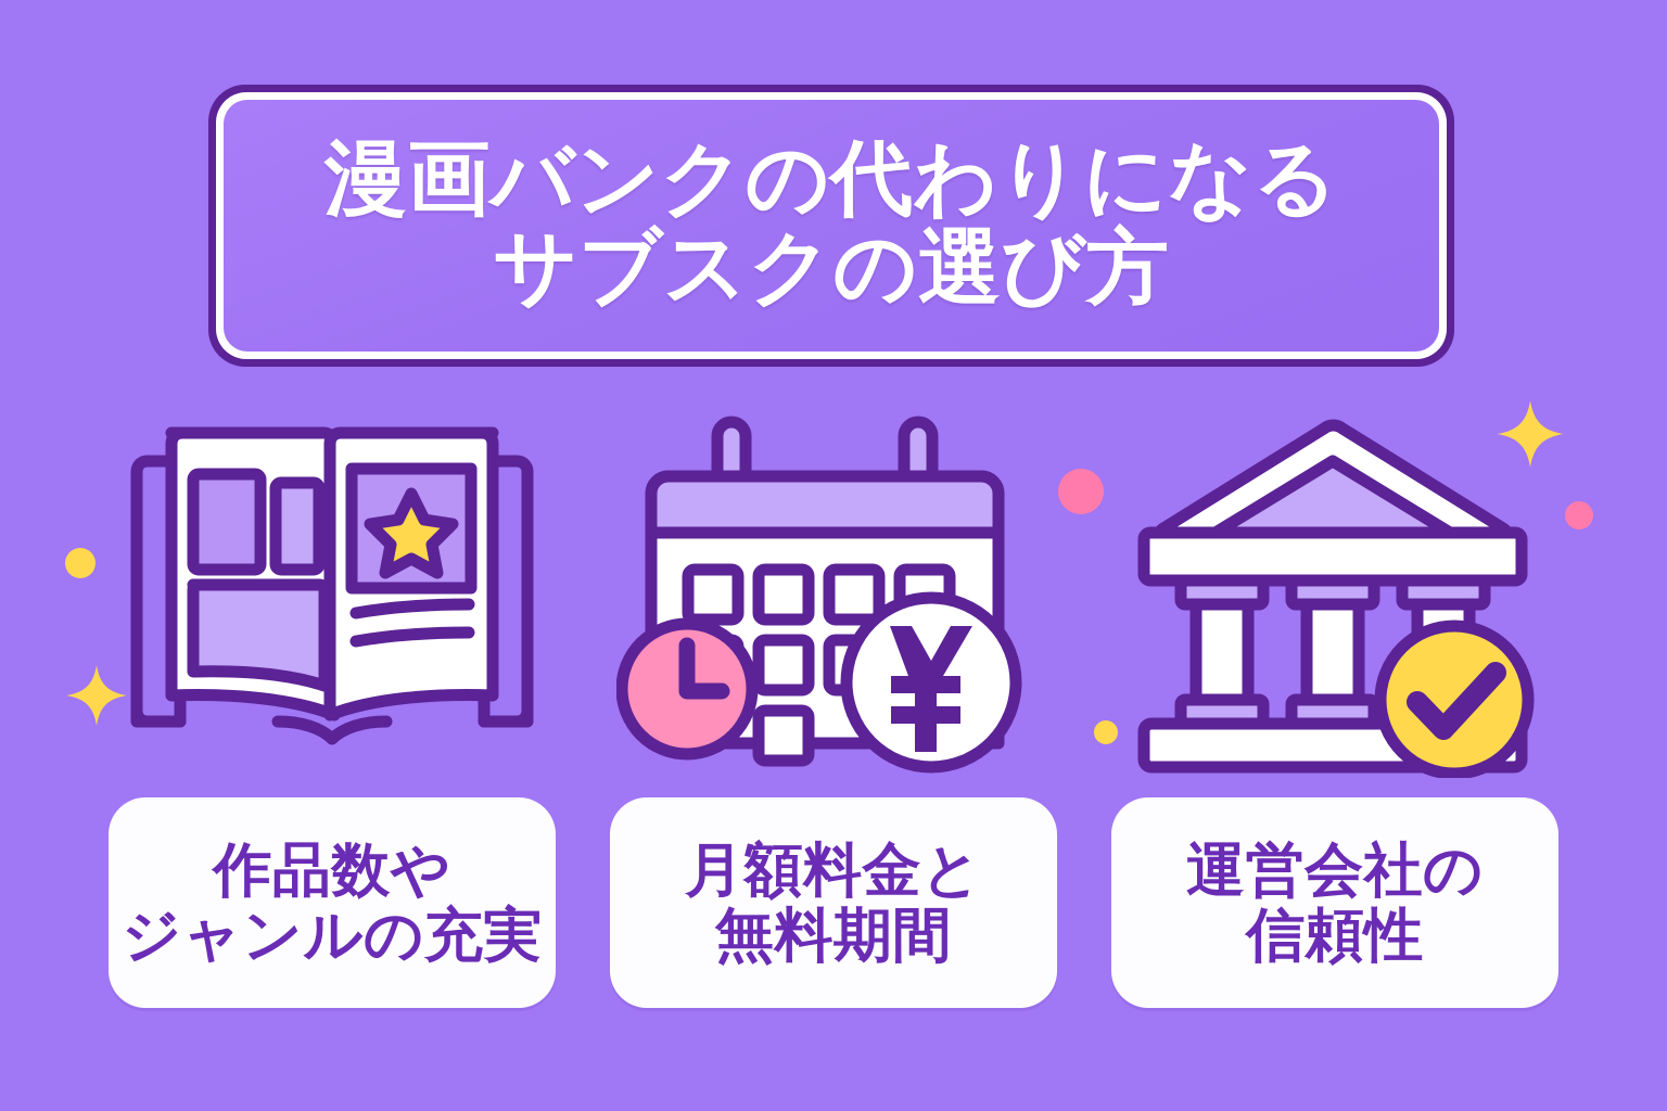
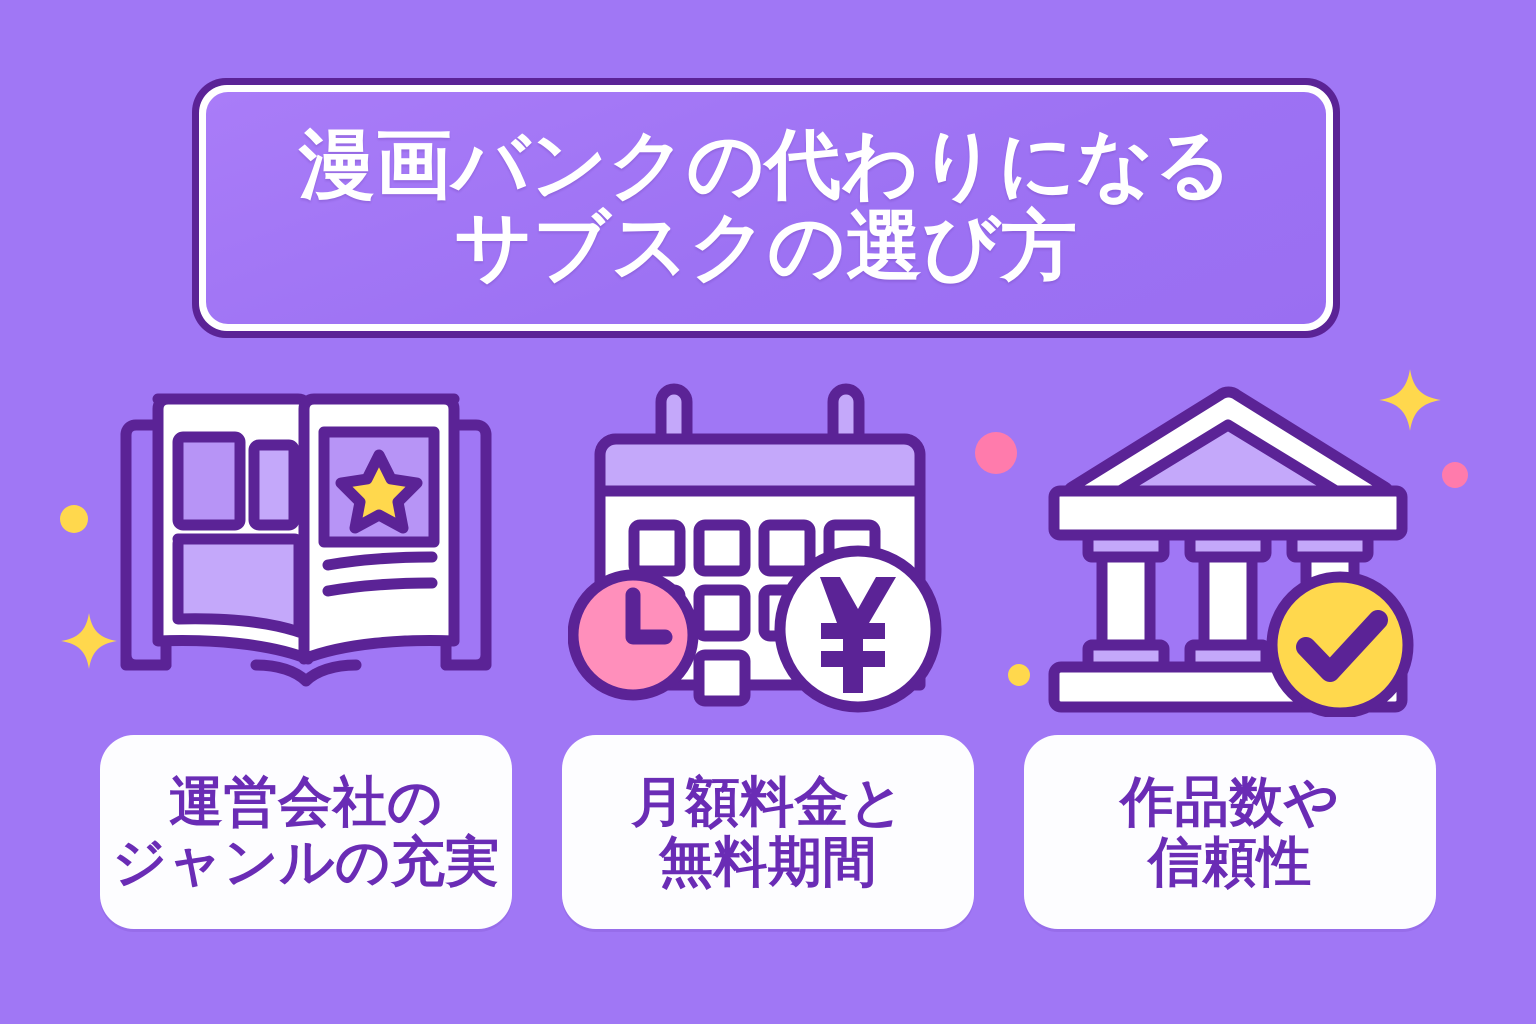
  漫画バンクの代わりになる
  サブスクの選び方
- 作品数や
+ 運営会社の
  ジャンルの充実
  月額料金と
  無料期間
- 運営会社の
+ 作品数や
  信頼性
